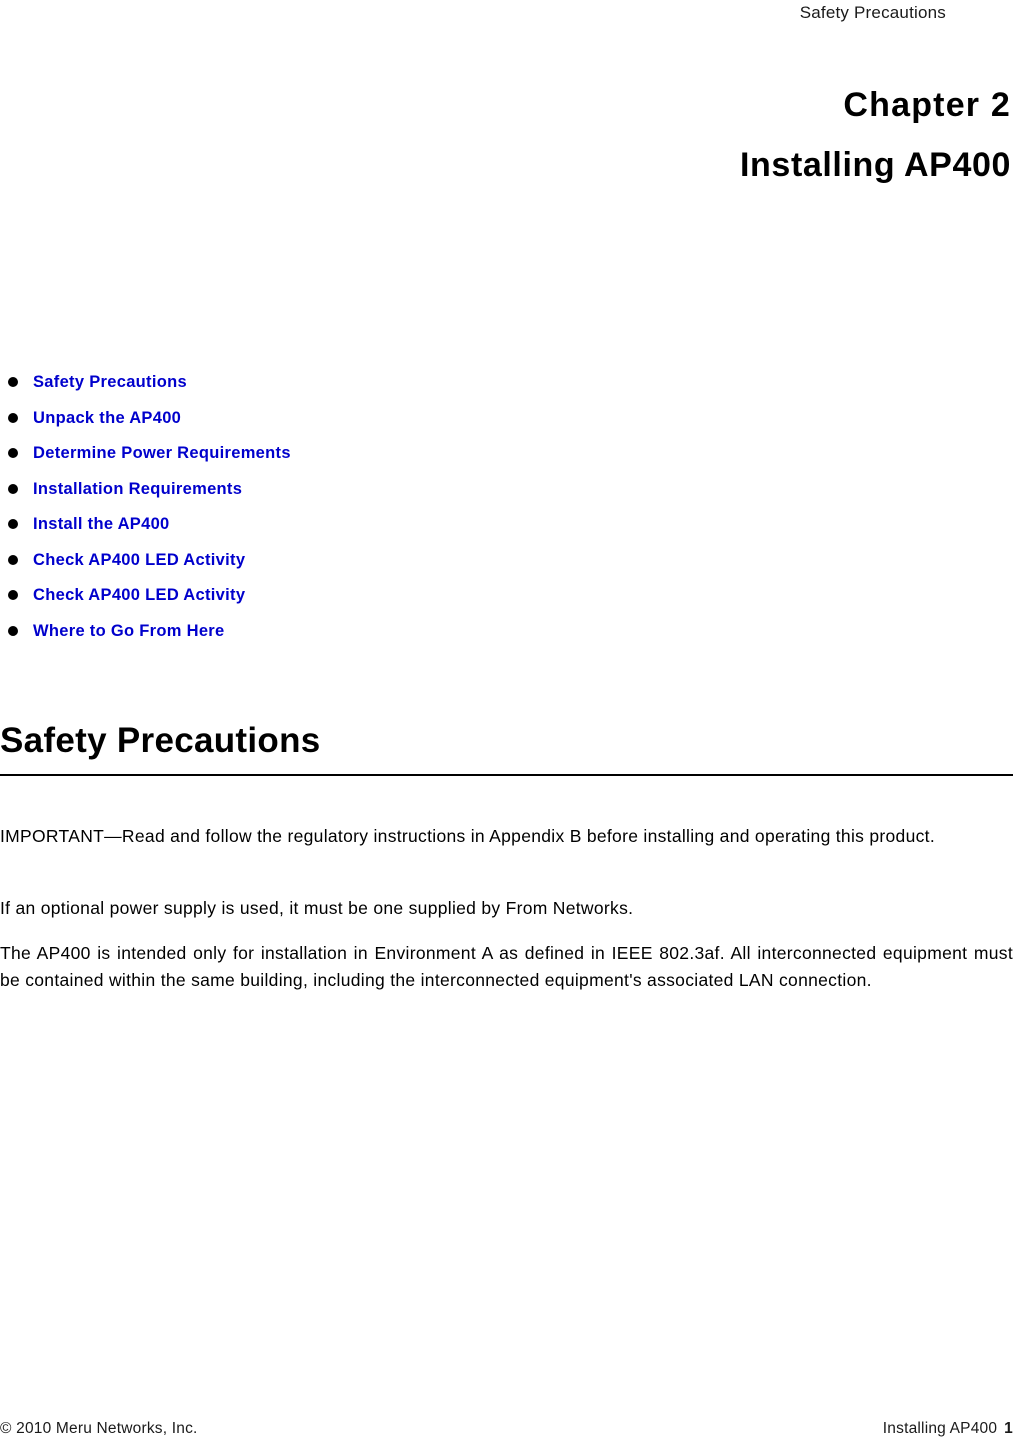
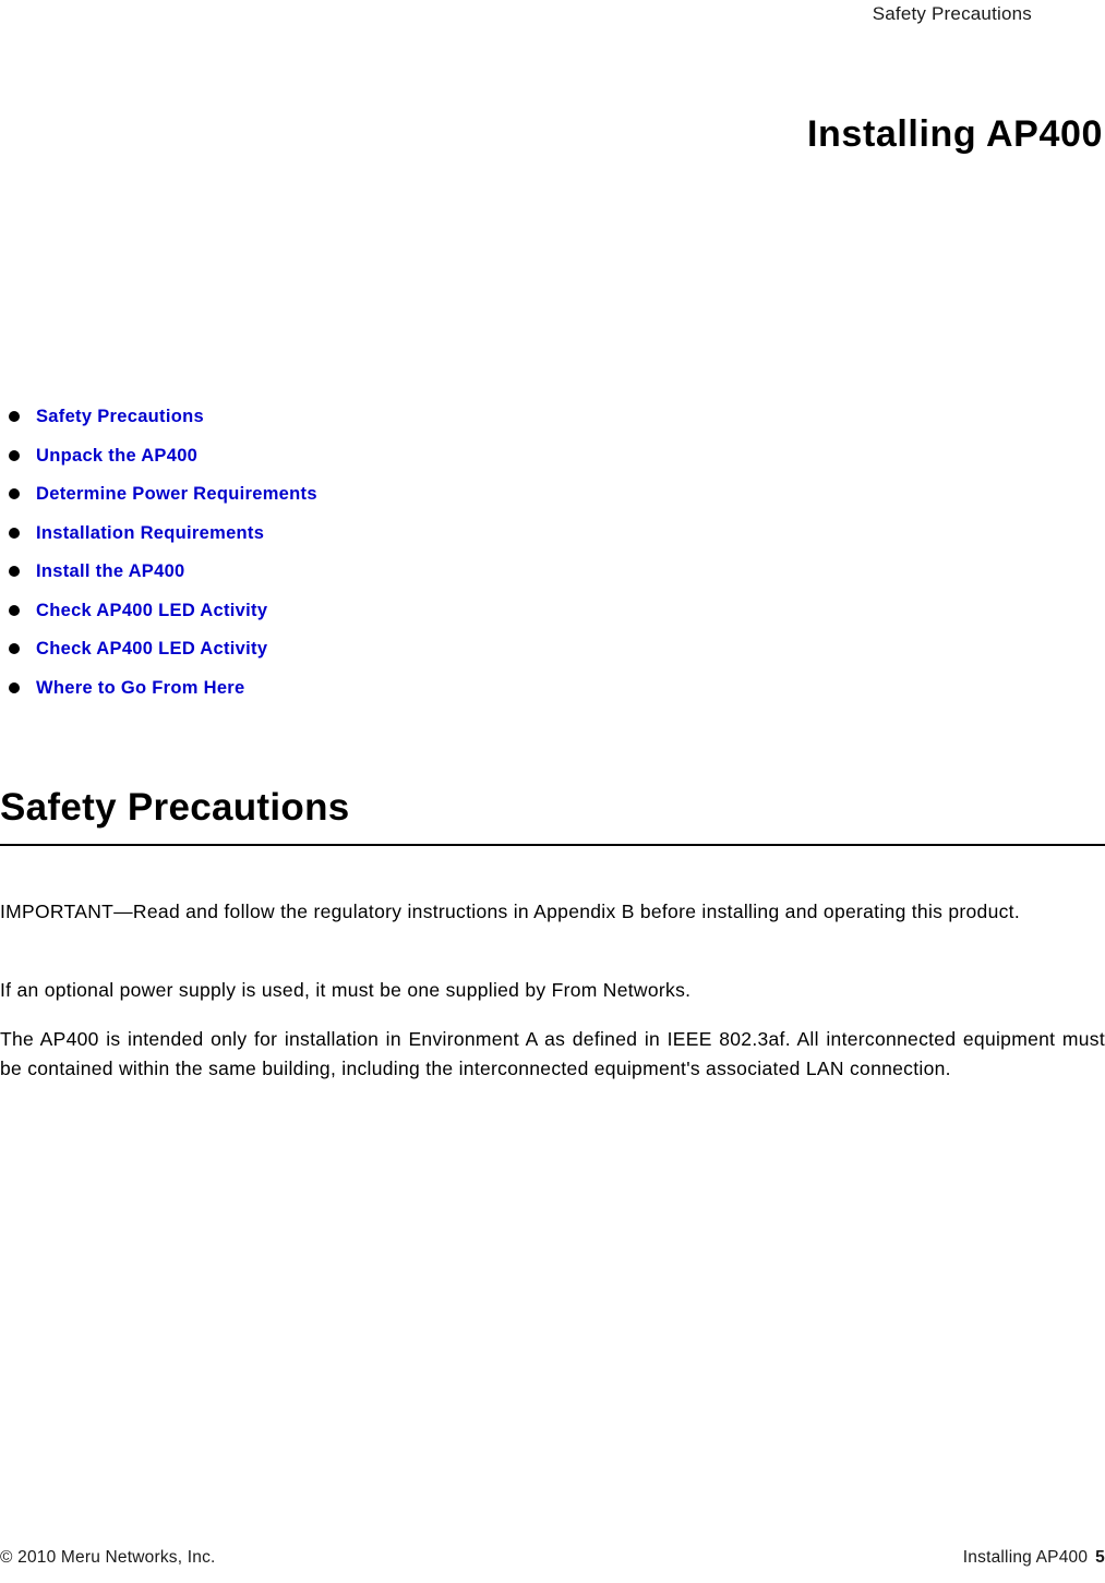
  Safety Precautions
- Chapter 2
  Installing AP400
  Safety Precautions
  Unpack the AP400
  Determine Power Requirements
  Installation Requirements
  Install the AP400
  Check AP400 LED Activity
  Check AP400 LED Activity
  Where to Go From Here
  Safety Precautions
  IMPORTANT—Read and follow the regulatory instructions in Appendix B before installing and operating this product.
  If an optional power supply is used, it must be one supplied by From Networks.
  The AP400 is intended only for installation in Environment A as defined in IEEE 802.3af. All interconnected equipment must be contained within the same building, including the interconnected equipment's associated LAN connection.
  © 2010 Meru Networks, Inc.
- Installing AP400 1
+ Installing AP400 5
